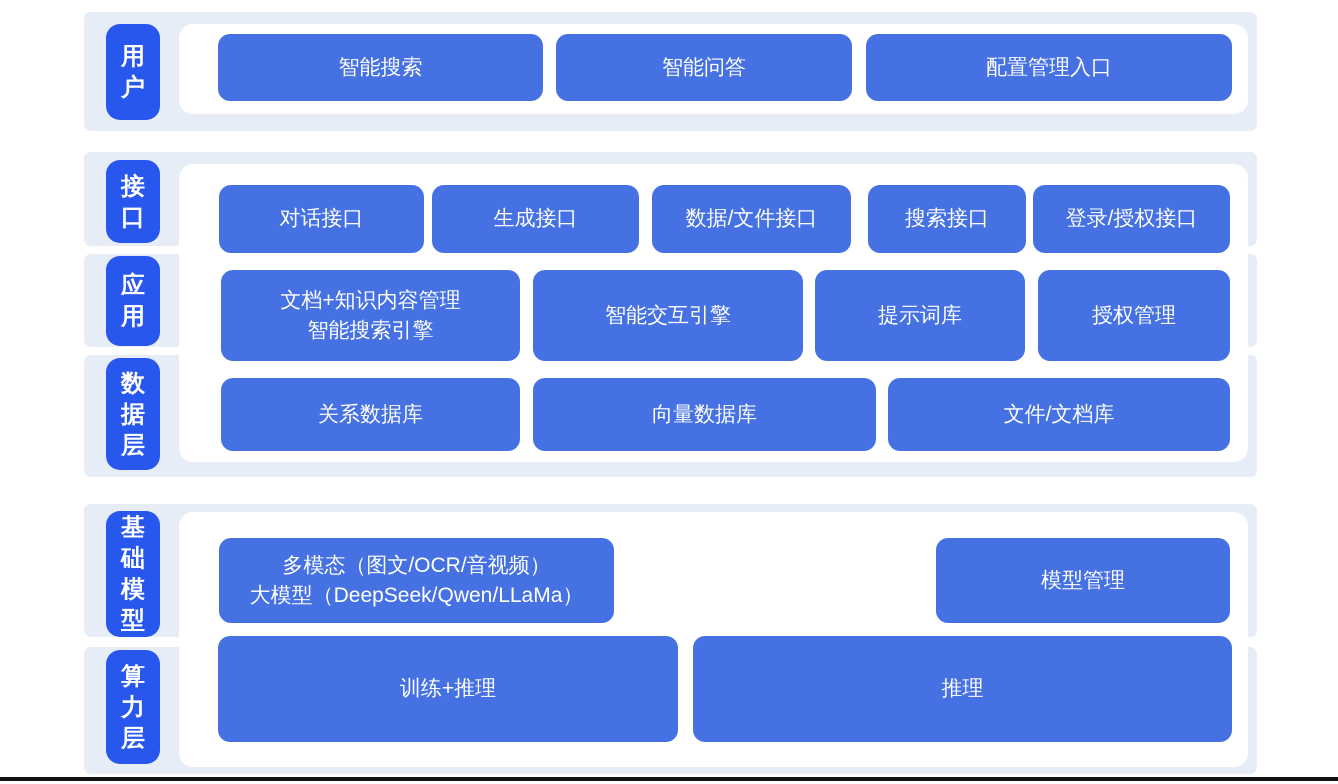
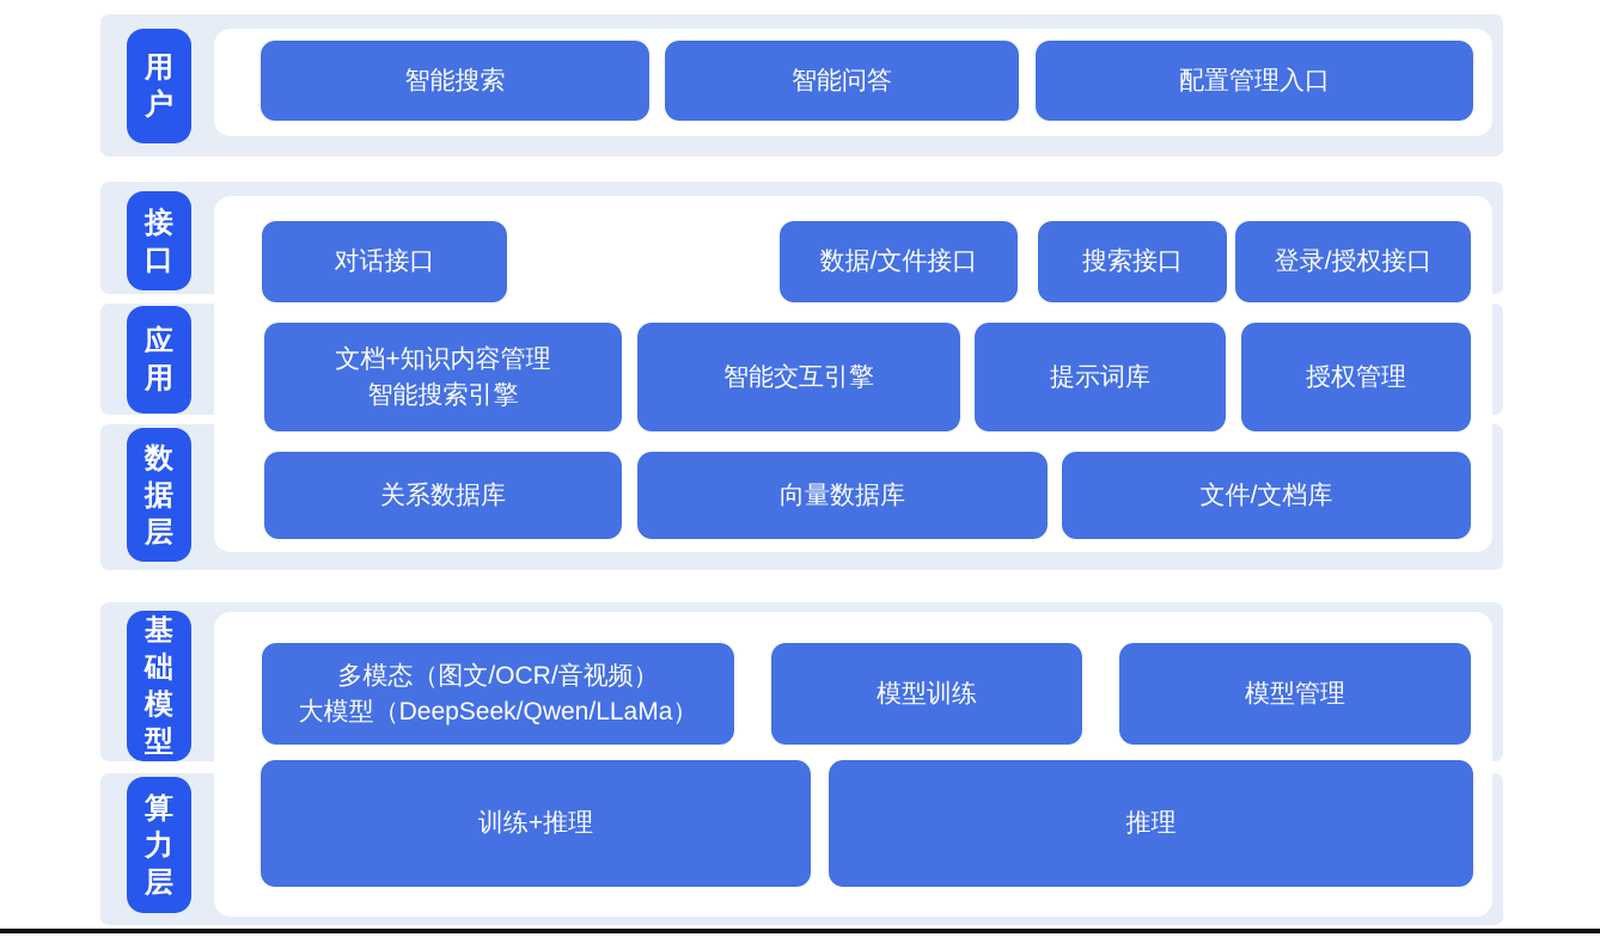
  用
  户
  智能搜索
  智能问答
  配置管理入口
  接
  口
  应
  用
  数
  据
  层
  对话接口
- 生成接口
  数据/文件接口
  搜索接口
  登录/授权接口
  文档+知识内容管理
  智能搜索引擎
  智能交互引擎
  提示词库
  授权管理
  关系数据库
  向量数据库
  文件/文档库
  基
  础
  模
  型
  算
  力
  层
  多模态（图文/OCR/音视频）
  大模型（DeepSeek/Qwen/LLaMa）
+ 模型训练
  模型管理
  训练+推理
  推理
